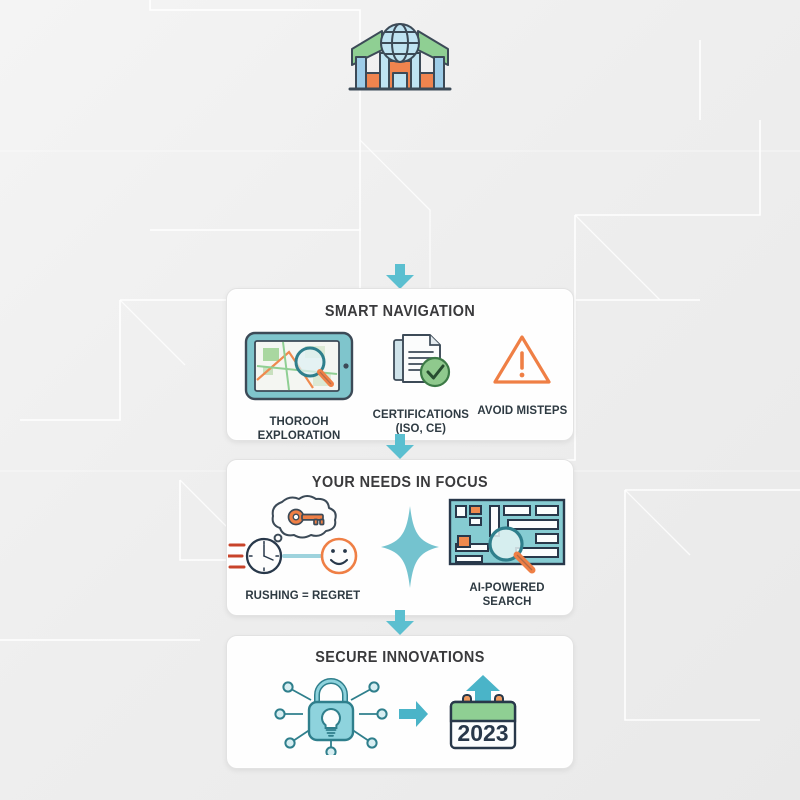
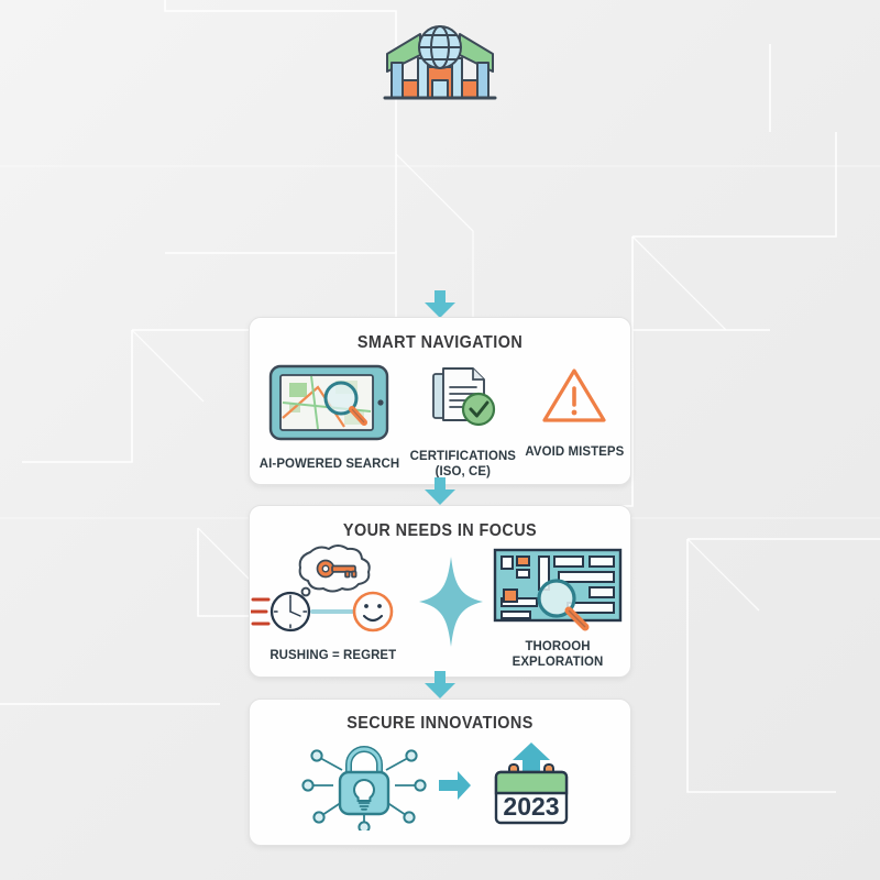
  SMART NAVIGATION
- THOROOH EXPLORATION
+ AI-POWERED SEARCH
  CERTIFICATIONS
  (ISO, CE)
  AVOID MISTEPS
  YOUR NEEDS IN FOCUS
  RUSHING = REGRET
- AI-POWERED SEARCH
+ THOROOH EXPLORATION
  SECURE INNOVATIONS
  2023
